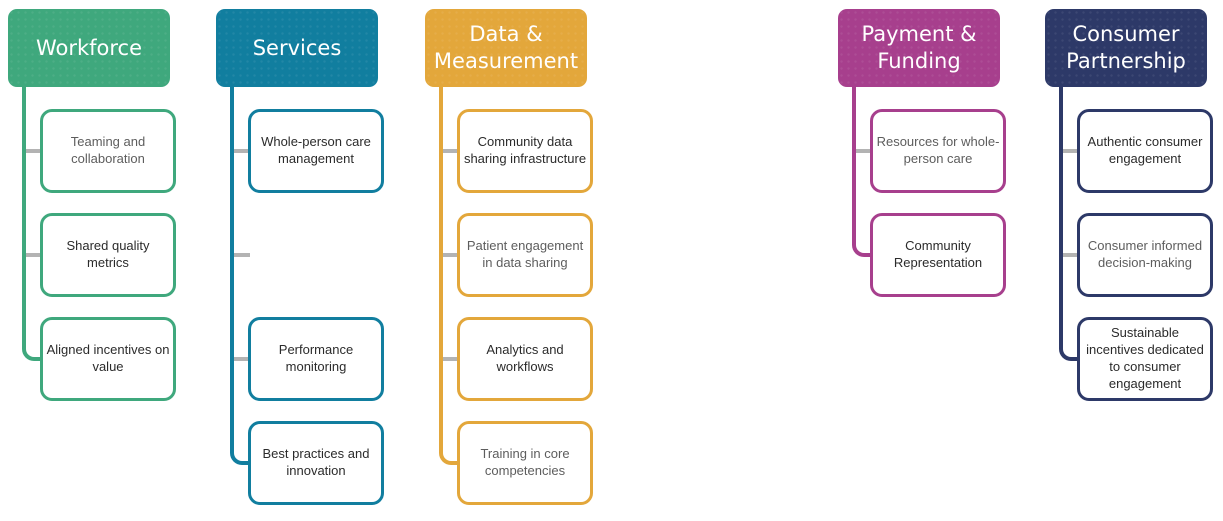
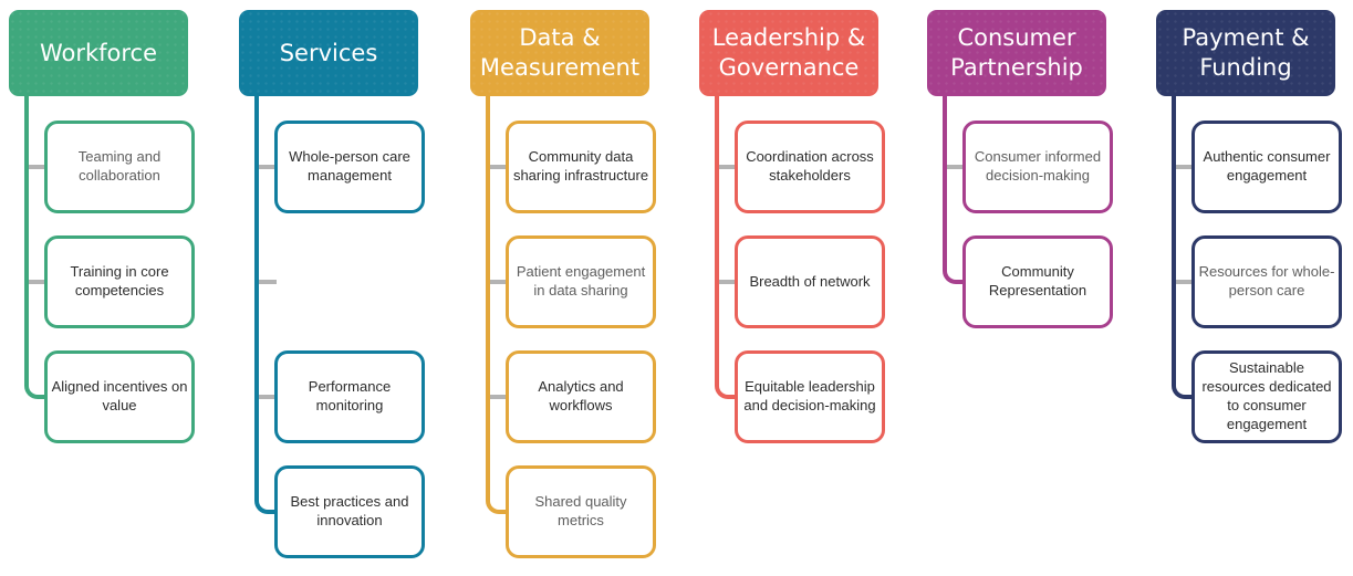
  Workforce
  Teaming and collaboration
- Shared quality metrics
+ Training in core competencies
  Aligned incentives on value
  Services
  Whole-person care management
  Performance monitoring
  Best practices and innovation
  Data & Measurement
  Community data sharing infrastructure
  Patient engagement in data sharing
  Analytics and workflows
- Training in core competencies
+ Shared quality metrics
+ Leadership & Governance
+ Coordination across stakeholders
+ Breadth of network
+ Equitable leadership and decision-making
- Payment & Funding
+ Consumer Partnership
- Resources for whole-person care
+ Consumer informed decision-making
  Community Representation
- Consumer Partnership
+ Payment & Funding
  Authentic consumer engagement
- Consumer informed decision-making
+ Resources for whole-person care
- Sustainable incentives dedicated to consumer engagement
+ Sustainable resources dedicated to consumer engagement
